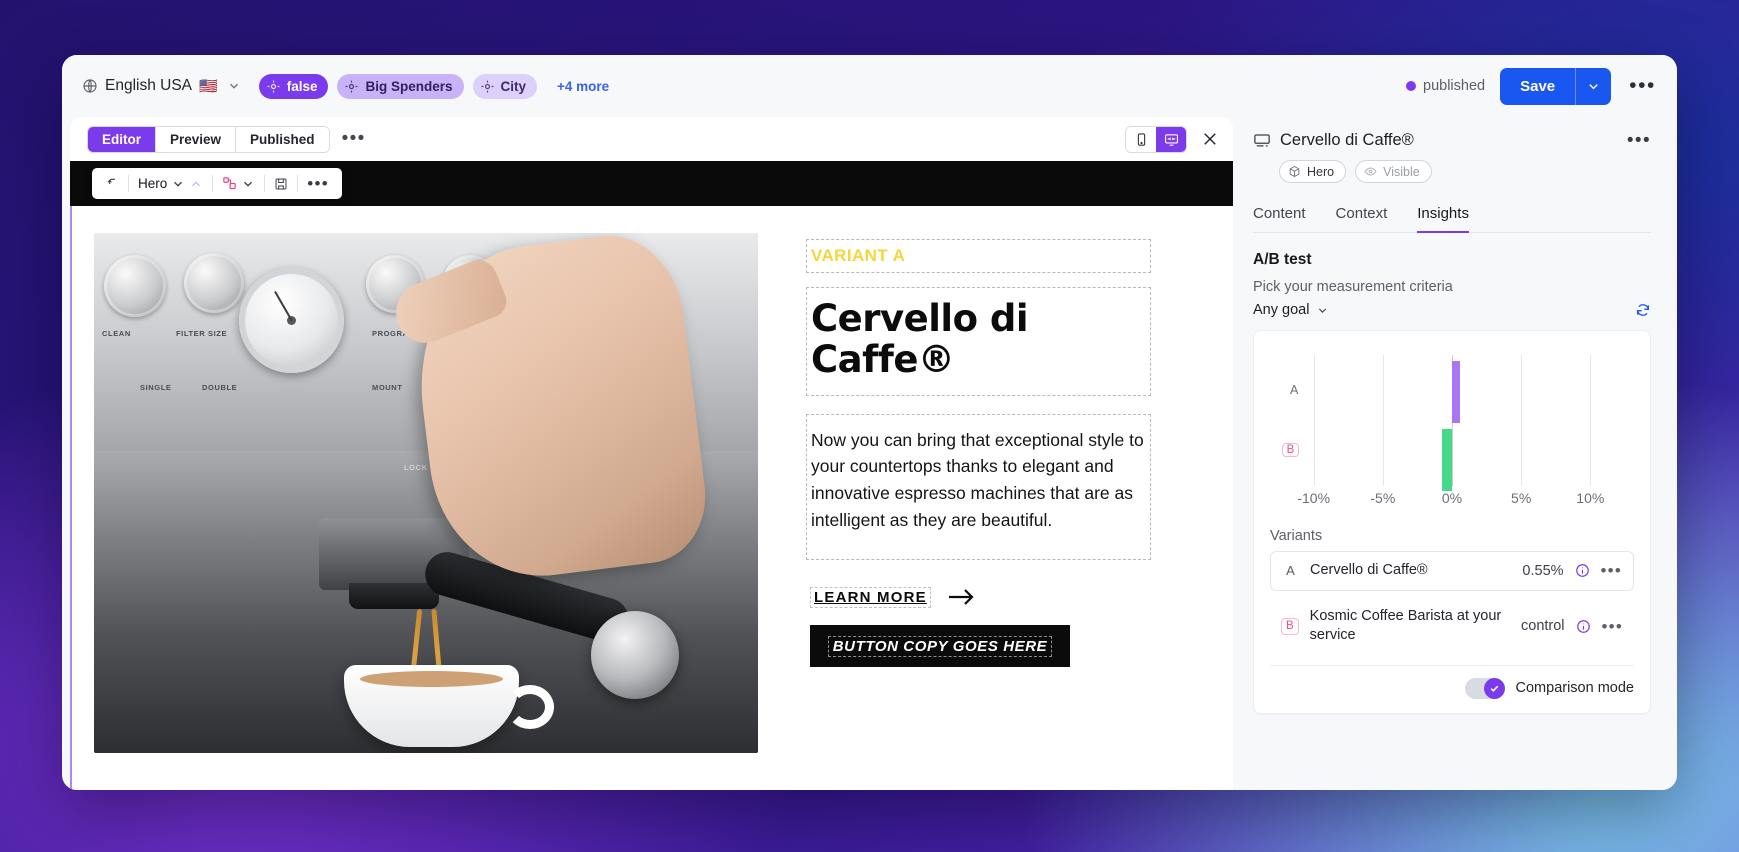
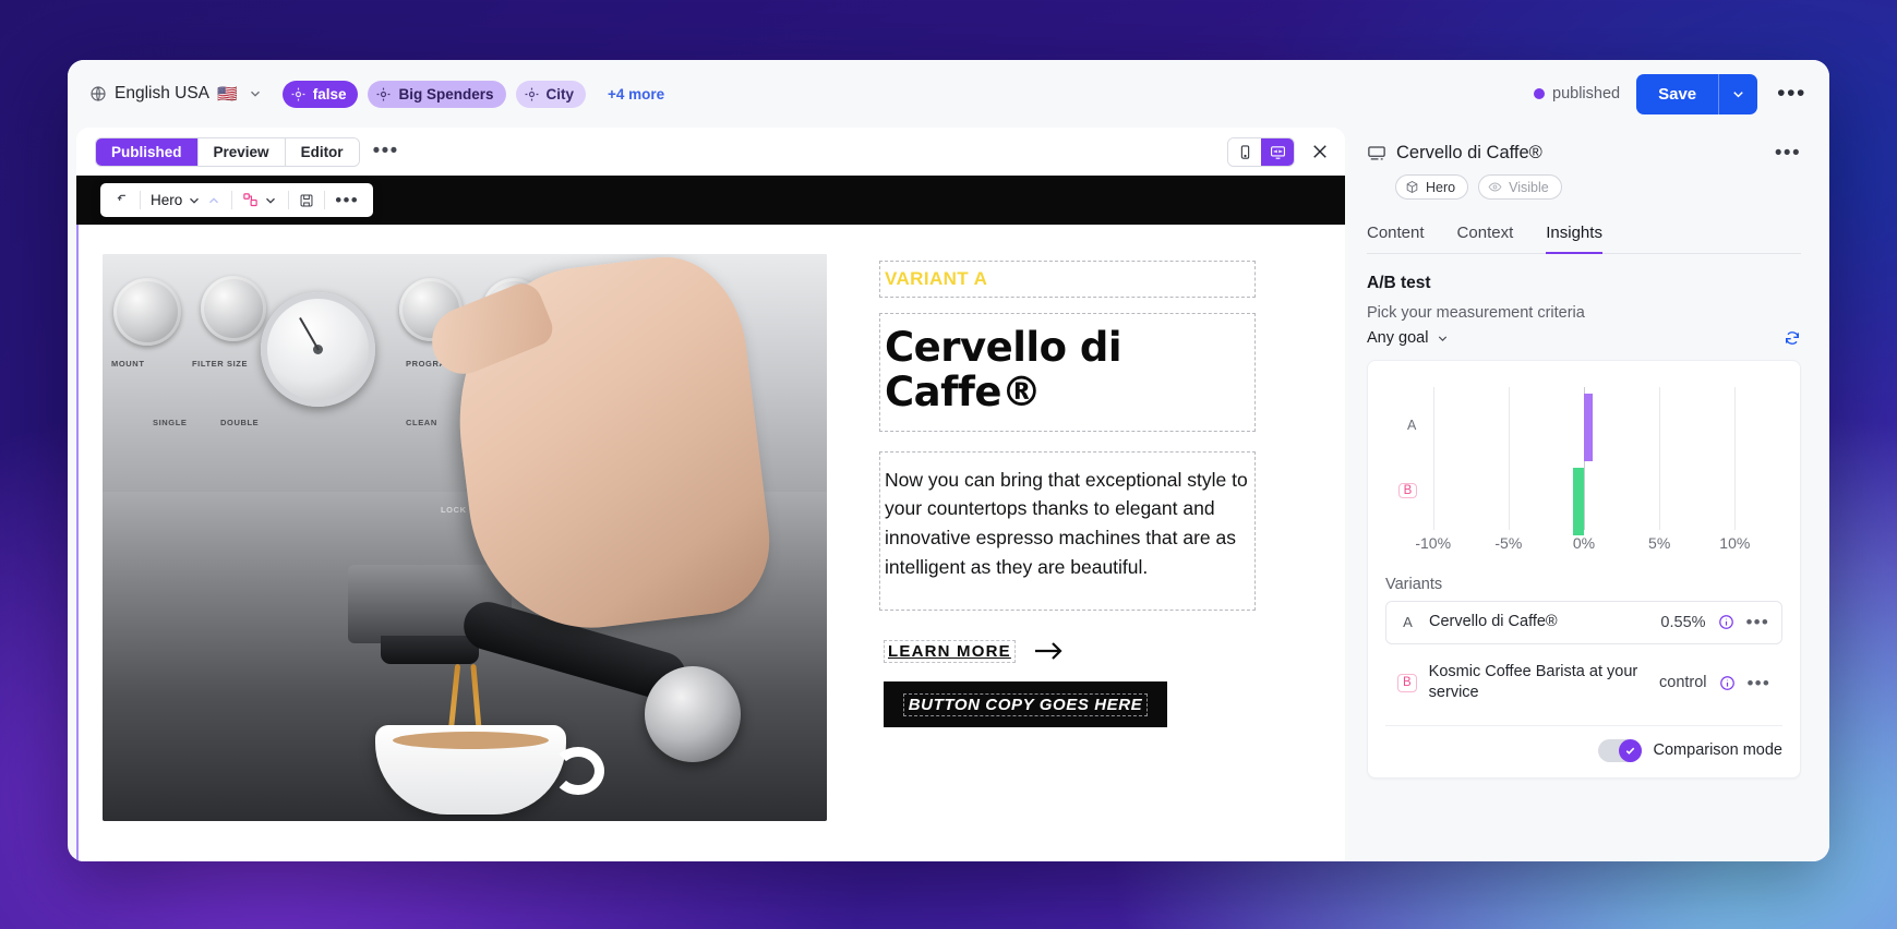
  English USA
  🇺🇸
  false
  Big Spenders
  City
  +4 more
  published
  Save
  •••
- Editor
+ Published
  Preview
- Published
+ Editor
  •••
  Hero
  •••
- CLEAN
+ MOUNT
  FILTER SIZE
  PROGR
  SINGLE
  DOUBLE
- MOUNT
+ CLEAN
  LOCK
  VARIANT A
  Cervello di Caffe®
  Now you can bring that exceptional style to your countertops thanks to elegant and innovative espresso machines that are as intelligent as they are beautiful.
  LEARN MORE
  BUTTON COPY GOES HERE
  Cervello di Caffe®
  •••
  Hero
  Visible
  Content
  Context
  Insights
  A/B test
  Pick your measurement criteria
  Any goal
  A
  B
  -10%
  -5%
  0%
  5%
  10%
  Variants
  A
  Cervello di Caffe®
  0.55%
  •••
  B
  Kosmic Coffee Barista at your service
  control
  •••
  Comparison mode
